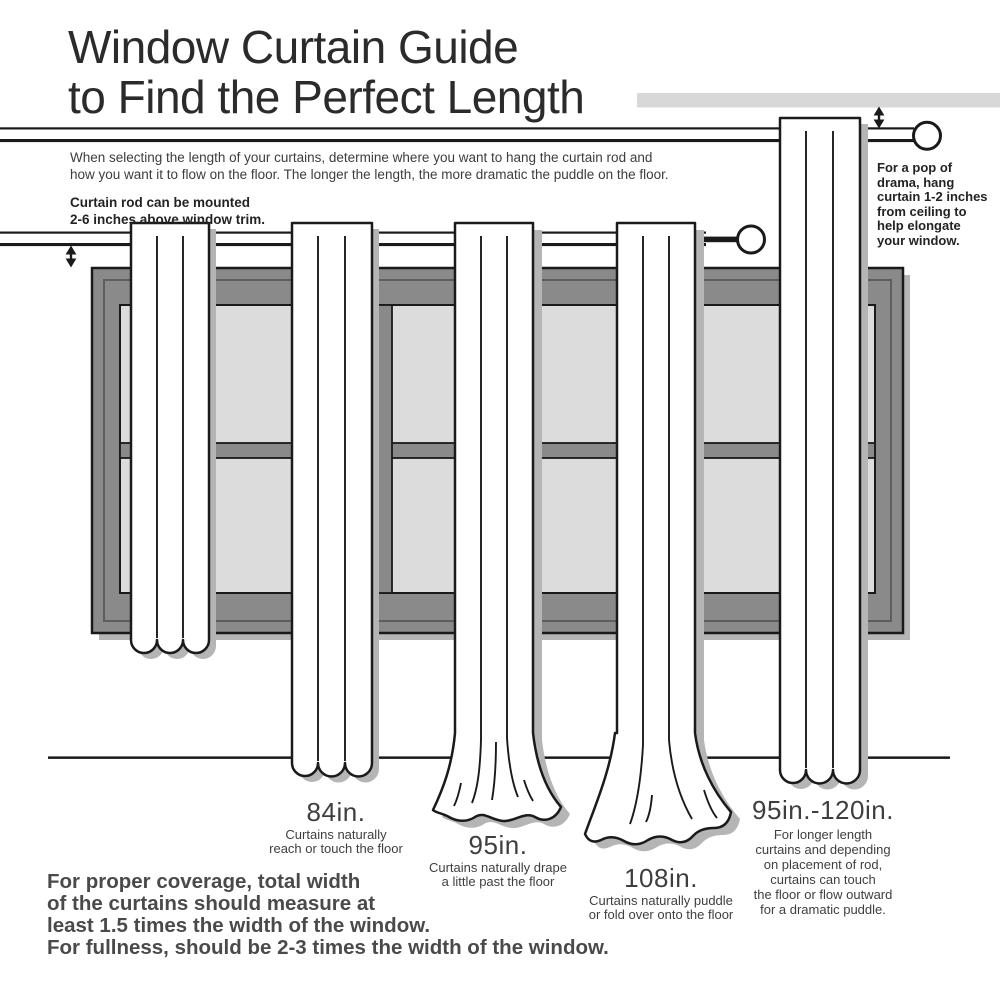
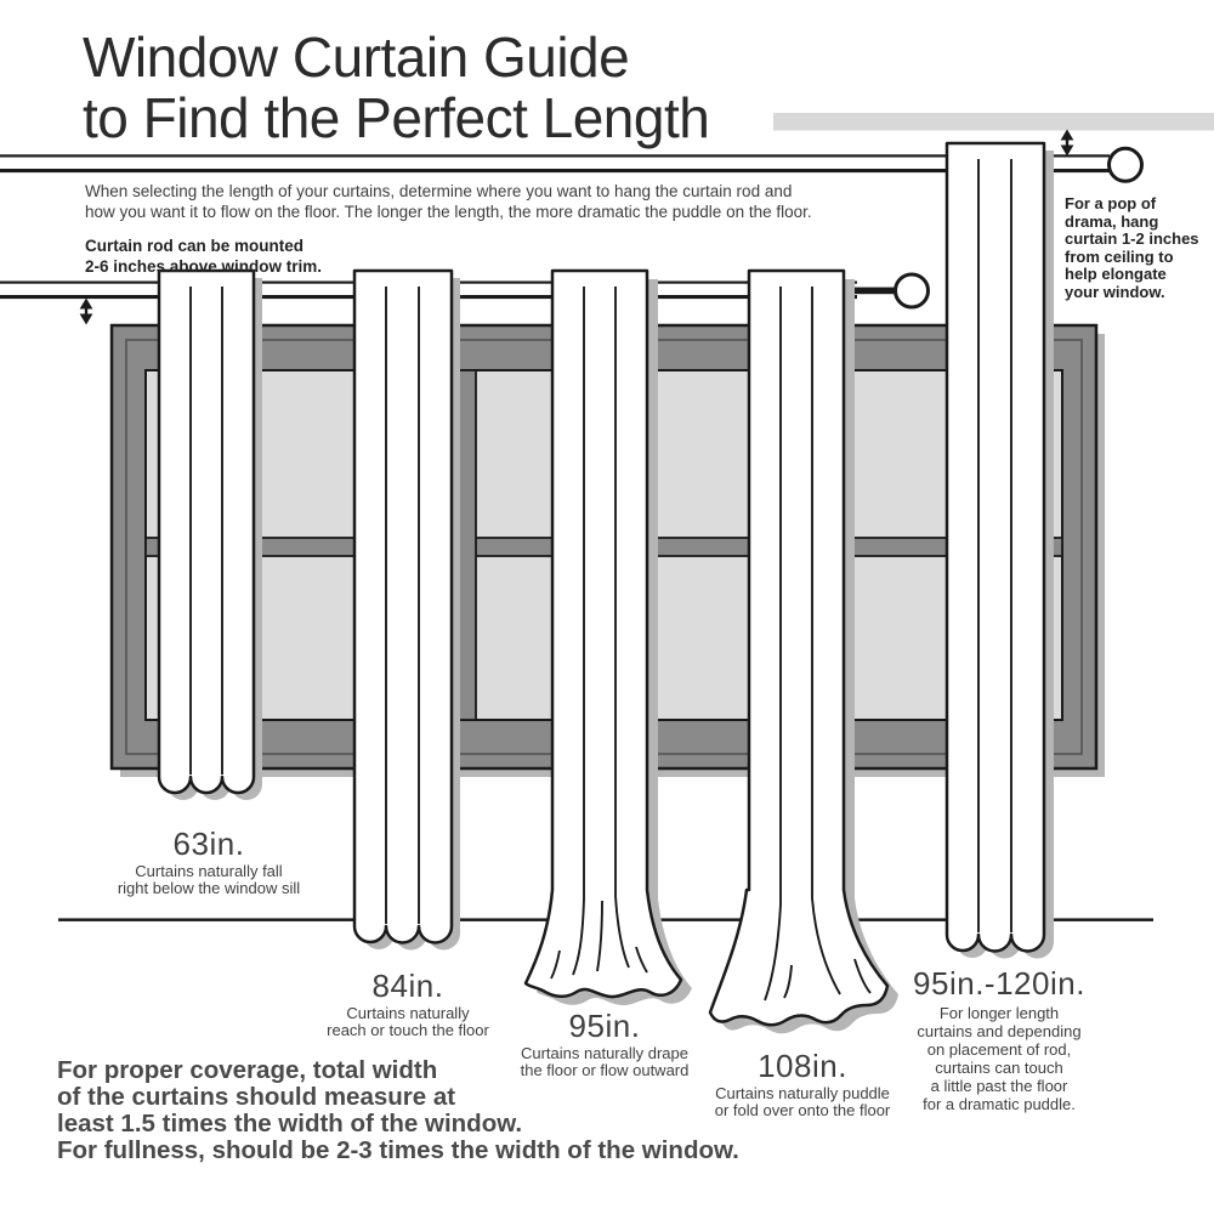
  Window Curtain Guide
  to Find the Perfect Length
  When selecting the length of your curtains, determine where you want to hang the curtain rod and
  how you want it to flow on the floor. The longer the length, the more dramatic the puddle on the floor.
  Curtain rod can be mounted
  2-6 inches above window trim.
  For a pop of
  drama, hang
  curtain 1-2 inches
  from ceiling to
  help elongate
  your window.
+ 63in.
+ Curtains naturally fall
+ right below the window sill
  84in.
  Curtains naturally
  reach or touch the floor
  95in.
  Curtains naturally drape
- a little past the floor
+ the floor or flow outward
  108in.
  Curtains naturally puddle
  or fold over onto the floor
  95in.-120in.
  For longer length
  curtains and depending
  on placement of rod,
  curtains can touch
- the floor or flow outward
+ a little past the floor
  for a dramatic puddle.
  For proper coverage, total width
  of the curtains should measure at
  least 1.5 times the width of the window.
  For fullness, should be 2-3 times the width of the window.
